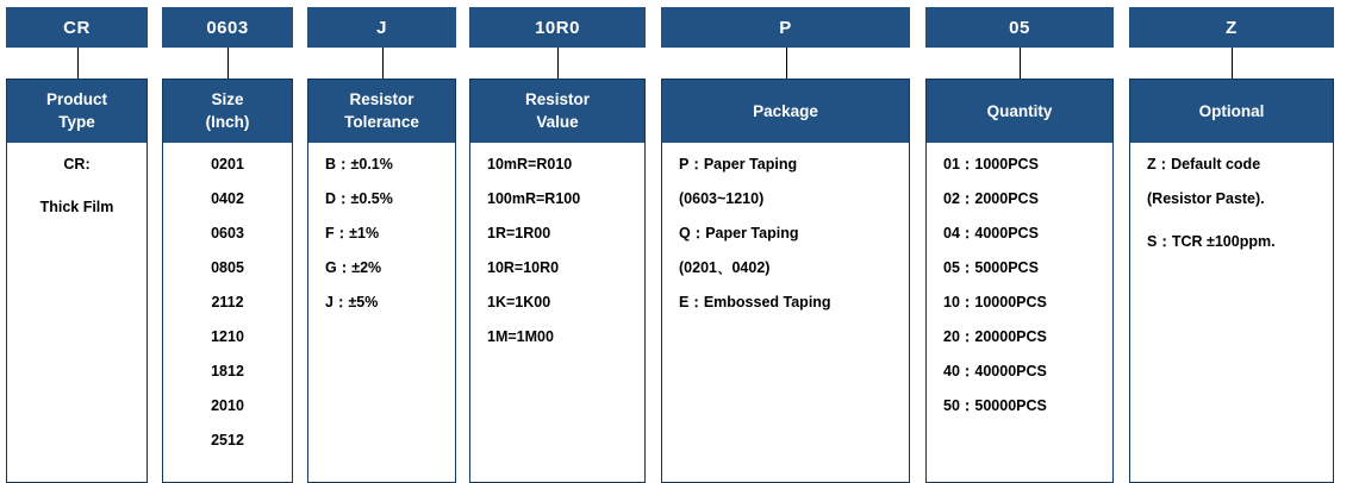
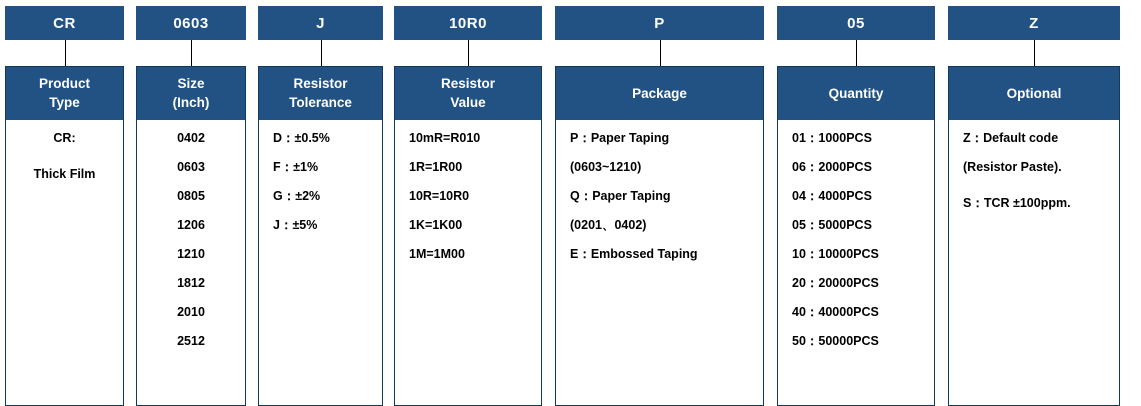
  CR
  Product
  Type
  CR:
  Thick Film
  0603
  Size
  (Inch)
- 0201
  0402
  0603
  0805
- 2112
+ 1206
  1210
  1812
  2010
  2512
  J
  Resistor
  Tolerance
- B：±0.1%
  D：±0.5%
  F：±1%
  G：±2%
  J：±5%
  10R0
  Resistor
  Value
  10mR=R010
- 100mR=R100
  1R=1R00
  10R=10R0
  1K=1K00
  1M=1M00
  P
  Package
  P：Paper Taping
  (0603~1210)
  Q：Paper Taping
  (0201、0402)
  E：Embossed Taping
  05
  Quantity
  01：1000PCS
- 02：2000PCS
+ 06：2000PCS
  04：4000PCS
  05：5000PCS
  10：10000PCS
  20：20000PCS
  40：40000PCS
  50：50000PCS
  Z
  Optional
  Z：Default code
  (Resistor Paste).
  S：TCR ±100ppm.
